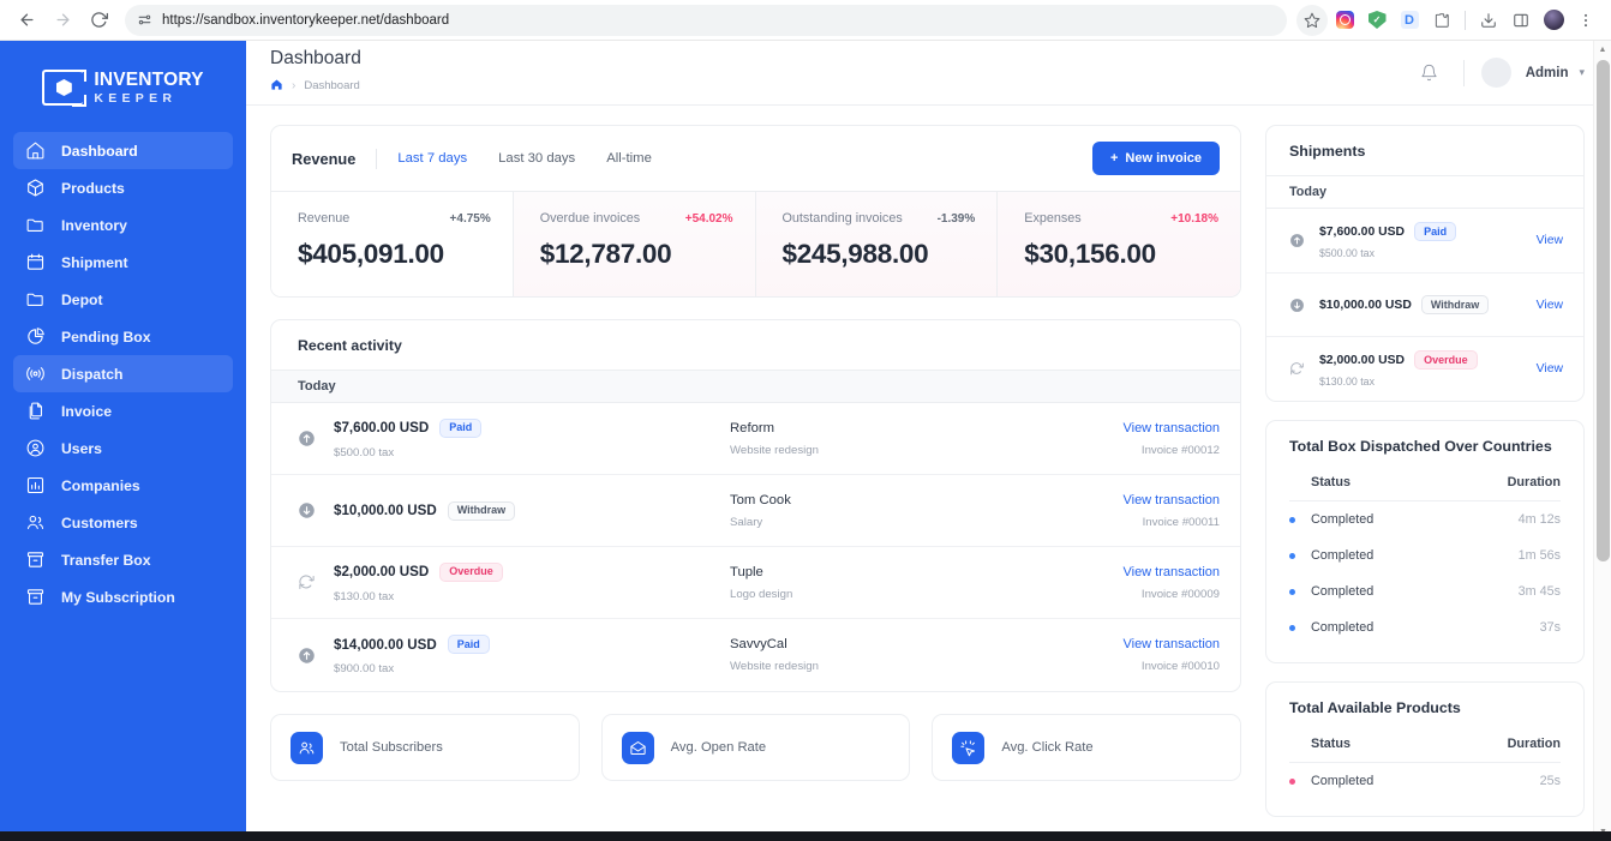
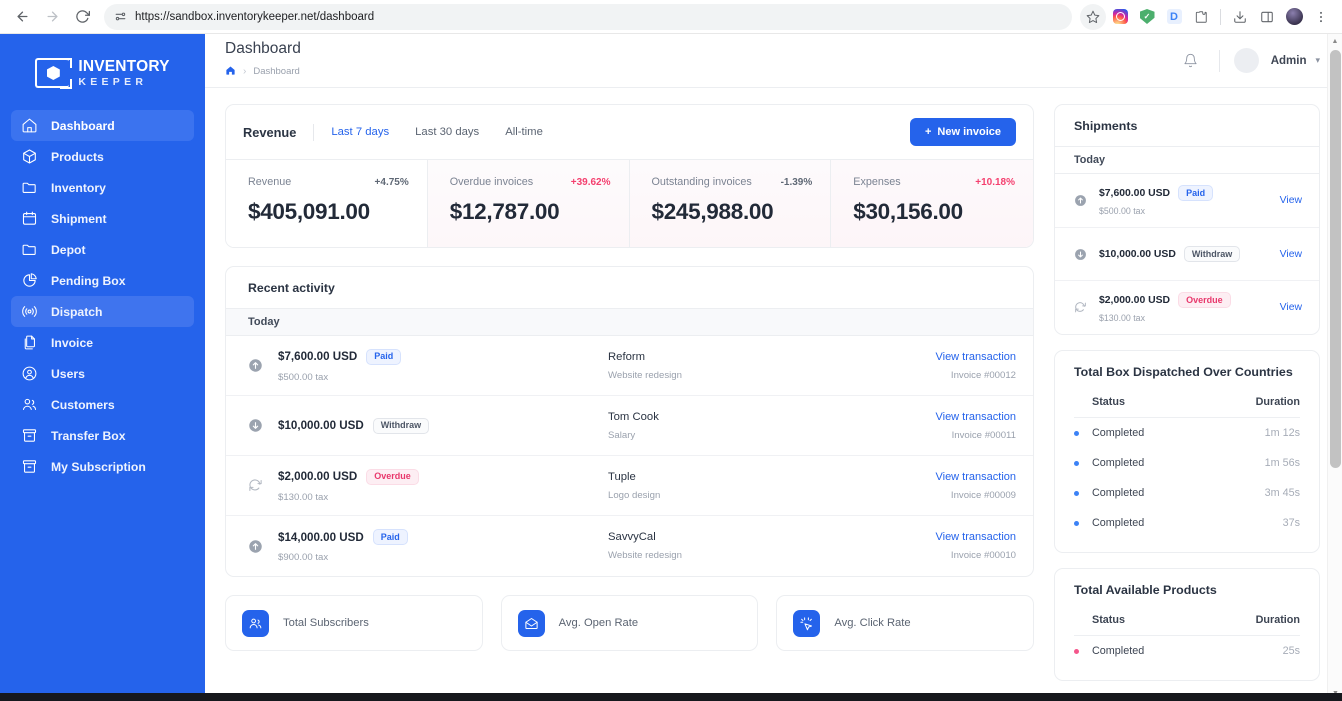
  https://sandbox.inventorykeeper.net/dashboard
  ✓
  D
  INVENTORY
  KEEPER
  Dashboard
  Products
  Inventory
  Shipment
  Depot
  Pending Box
  Dispatch
  Invoice
  Users
- Companies
  Customers
  Transfer Box
  My Subscription
  Dashboard
  ›
  Dashboard
  Admin
  ▾
  Revenue
  Last 7 days
  Last 30 days
  All-time
  +
  New invoice
  Revenue
  +4.75%
  $405,091.00
  Overdue invoices
- +54.02%
+ +39.62%
  $12,787.00
  Outstanding invoices
  -1.39%
  $245,988.00
  Expenses
  +10.18%
  $30,156.00
  Recent activity
  Today
  $7,600.00 USD
  Paid
  $500.00 tax
  Reform
  Website redesign
  View transaction
  Invoice #00012
  $10,000.00 USD
  Withdraw
  Tom Cook
  Salary
  View transaction
  Invoice #00011
  $2,000.00 USD
  Overdue
  $130.00 tax
  Tuple
  Logo design
  View transaction
  Invoice #00009
  $14,000.00 USD
  Paid
  $900.00 tax
  SavvyCal
  Website redesign
  View transaction
  Invoice #00010
  Total Subscribers
  Avg. Open Rate
  Avg. Click Rate
  Shipments
  Today
  $7,600.00 USD
  Paid
  $500.00 tax
  View
  $10,000.00 USD
  Withdraw
  View
  $2,000.00 USD
  Overdue
  $130.00 tax
  View
  Total Box Dispatched Over Countries
  Status
  Duration
  Completed
- 4m 12s
+ 1m 12s
  Completed
  1m 56s
  Completed
  3m 45s
  Completed
  37s
  Total Available Products
  Status
  Duration
  Completed
  25s
